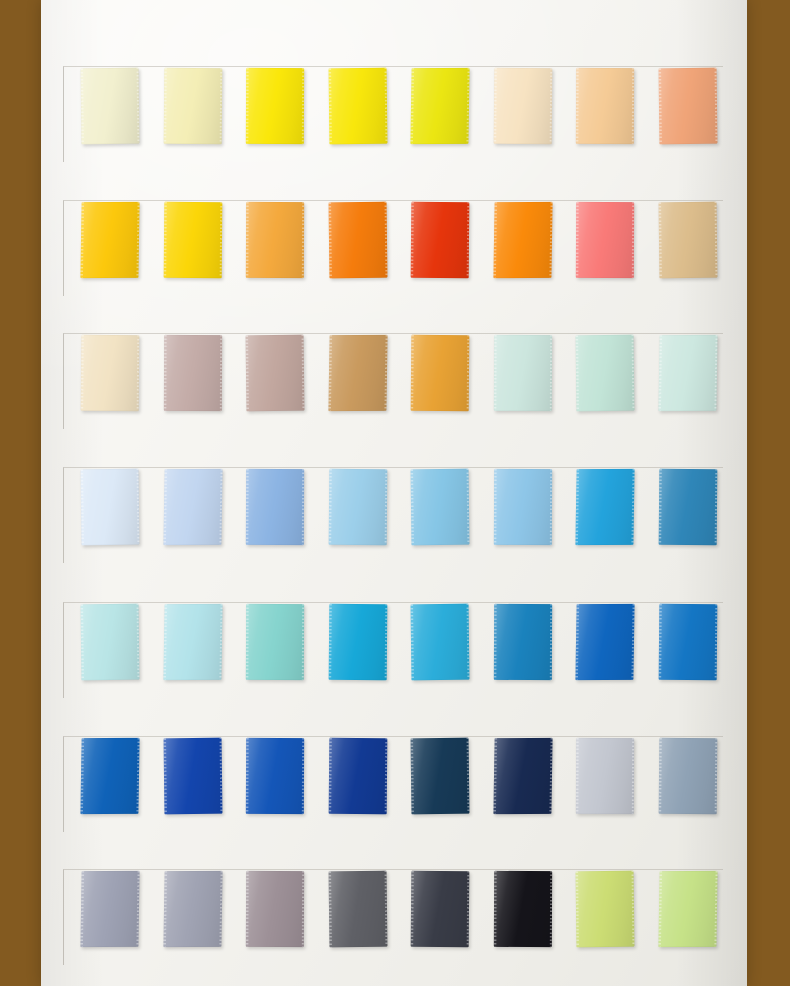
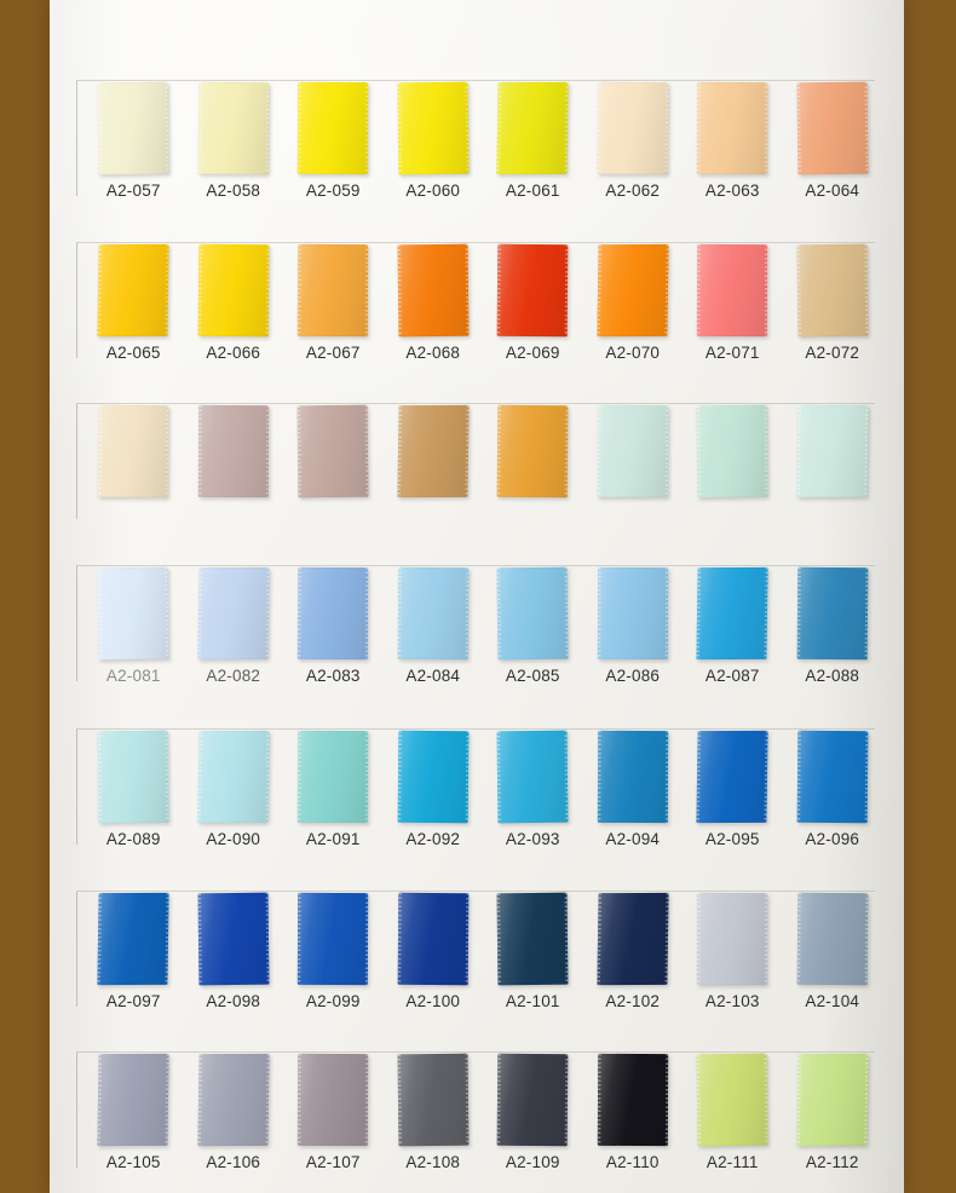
+ A2-057
+ A2-058
+ A2-059
+ A2-060
+ A2-061
+ A2-062
+ A2-063
+ A2-064
+ A2-065
+ A2-066
+ A2-067
+ A2-068
+ A2-069
+ A2-070
+ A2-071
+ A2-072
+ A2-081
+ A2-082
+ A2-083
+ A2-084
+ A2-085
+ A2-086
+ A2-087
+ A2-088
+ A2-089
+ A2-090
+ A2-091
+ A2-092
+ A2-093
+ A2-094
+ A2-095
+ A2-096
+ A2-097
+ A2-098
+ A2-099
+ A2-100
+ A2-101
+ A2-102
+ A2-103
+ A2-104
+ A2-105
+ A2-106
+ A2-107
+ A2-108
+ A2-109
+ A2-110
+ A2-111
+ A2-112
